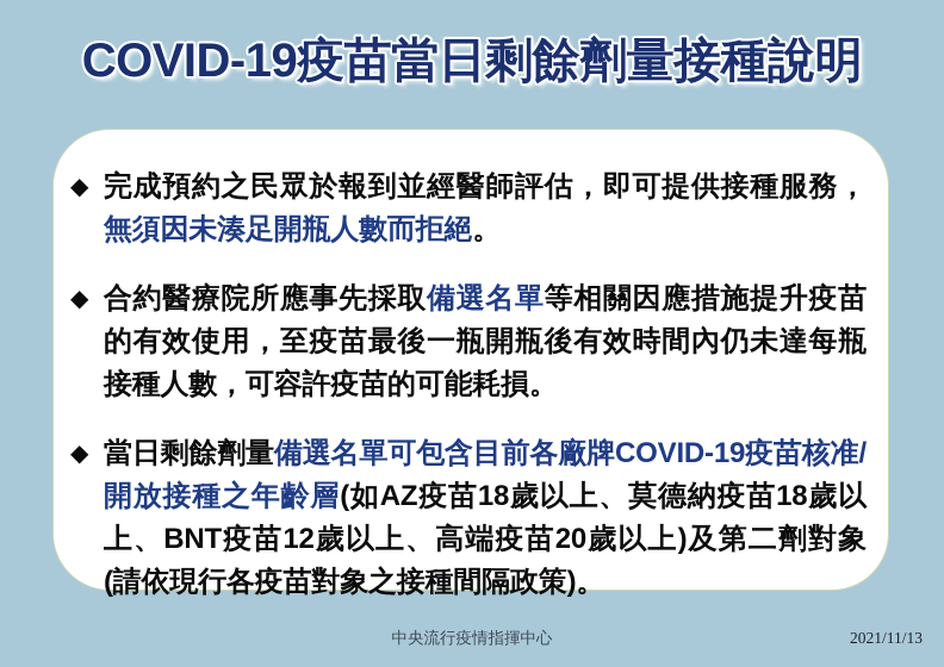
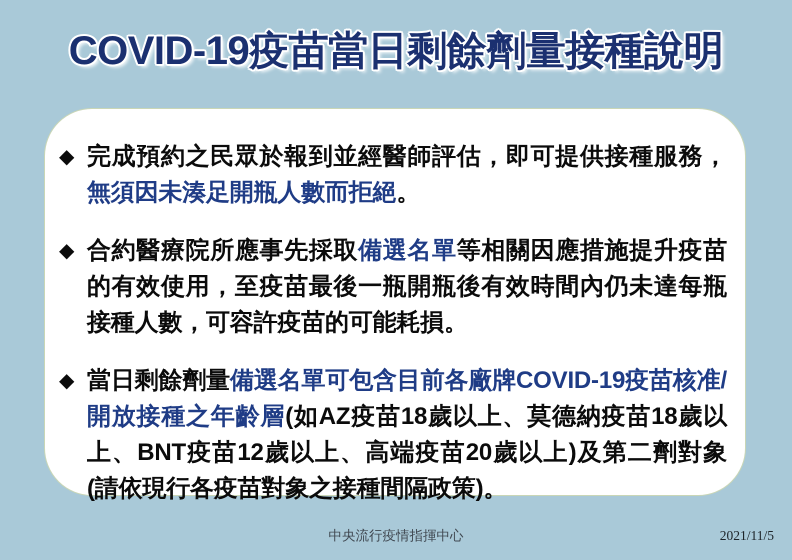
  COVID-19疫苗當日剩餘劑量接種說明
  ◆
  完成預約之民眾於報到並經醫師評估，即可提供接種服務，無須因未湊足開瓶人數而拒絕。
  ◆
  合約醫療院所應事先採取備選名單等相關因應措施提升疫苗的有效使用，至疫苗最後一瓶開瓶後有效時間內仍未達每瓶接種人數，可容許疫苗的可能耗損。
  ◆
  當日剩餘劑量備選名單可包含目前各廠牌COVID-19疫苗核准/開放接種之年齡層(如AZ疫苗18歲以上、莫德納疫苗18歲以上、BNT疫苗12歲以上、高端疫苗20歲以上)及第二劑對象(請依現行各疫苗對象之接種間隔政策)。
  中央流行疫情指揮中心
- 2021/11/13
+ 2021/11/5
